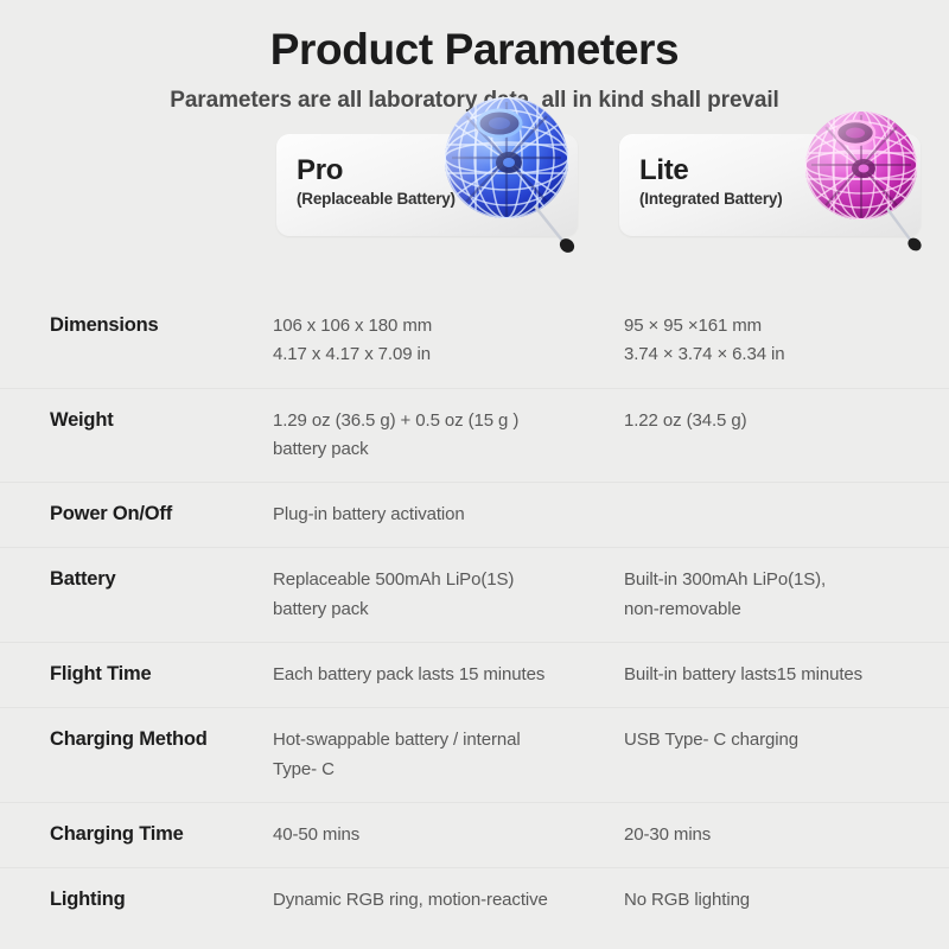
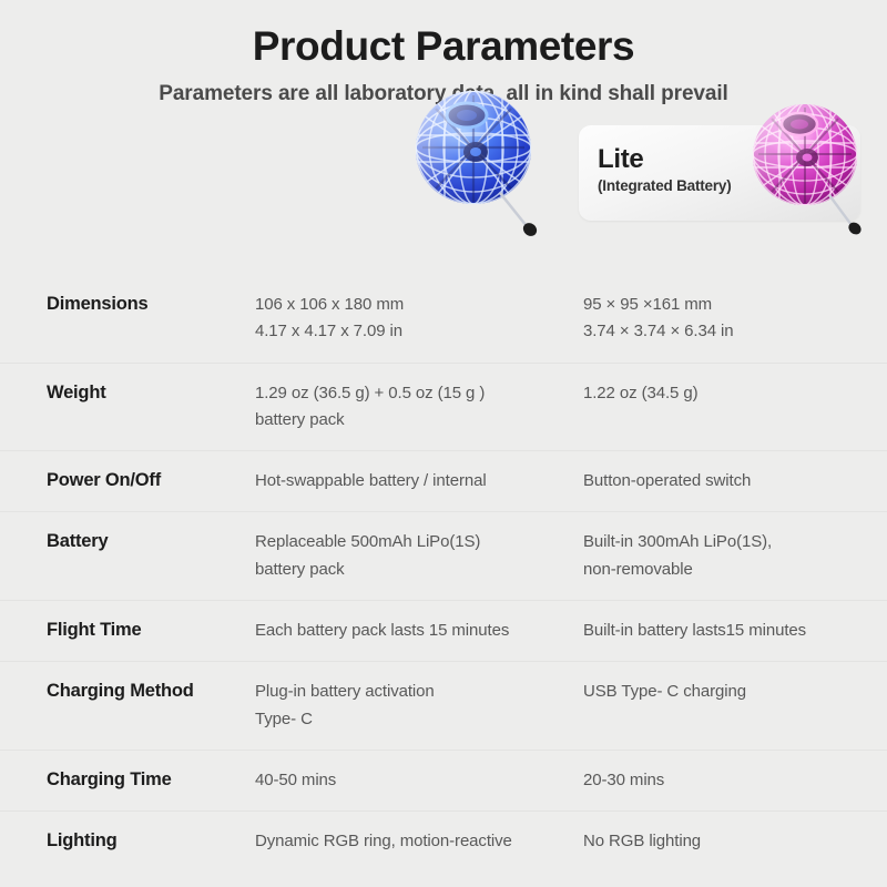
  Product Parameters
  Parameters are all laboratory, all in kind shall prevail
- Pro
- (Replaceable Battery)
  Lite
  (Integrated Battery)
  Dimensions
  106 x 106 x 180 mm
  4.17 x 4.17 x 7.09 in
  95 × 95 ×161 mm
  3.74 × 3.74 × 6.34 in
  Weight
  1.29 oz (36.5 g) + 0.5 oz (15 g )
  battery pack
  1.22 oz (34.5 g)
  Power On/Off
- Plug-in battery activation
+ Hot-swappable battery / internal
+ Button-operated switch
  Battery
  Replaceable 500mAh LiPo(1S)
  battery pack
  Built-in 300mAh LiPo(1S),
  non-removable
  Flight Time
  Each battery pack lasts 15 minutes
  Built-in battery lasts15 minutes
  Charging Method
- Hot-swappable battery / internal
+ Plug-in battery activation
  Type- C
  USB Type- C charging
  Charging Time
  40-50 mins
  20-30 mins
  Lighting
  Dynamic RGB ring, motion-reactive
  No RGB lighting
